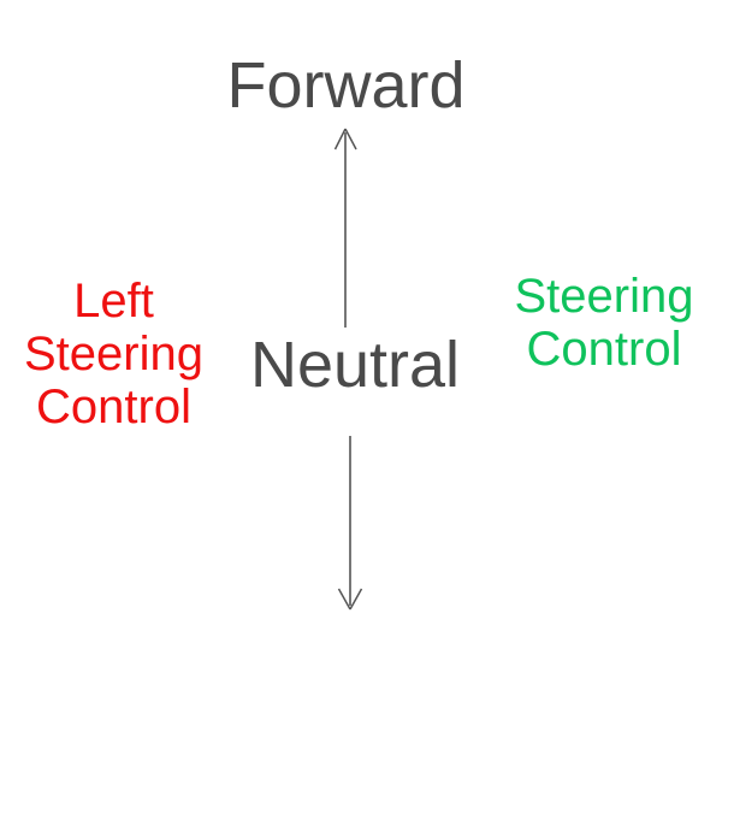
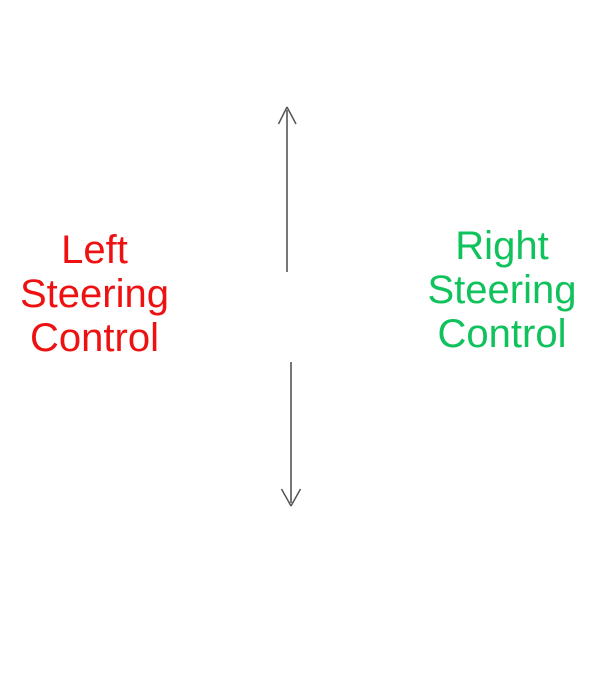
- Forward
- Neutral
  Left
  Steering
  Control
+ Right
  Steering
  Control
